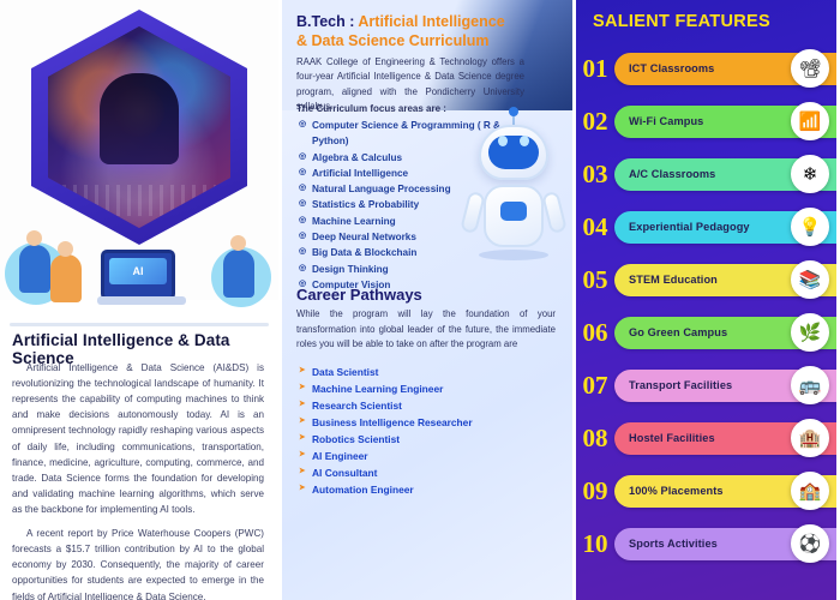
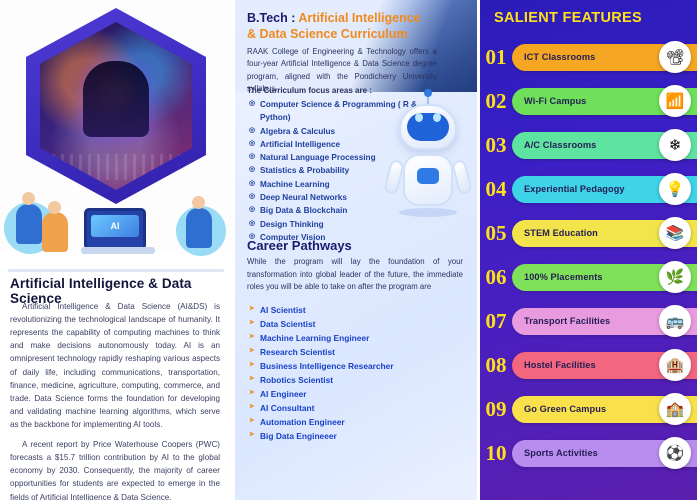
  AI
  Artificial Intelligence & Data Science
  Artificial Intelligence & Data Science (AI&DS) is revolutionizing the technological landscape of humanity. It represents the capability of computing machines to think and make decisions autonomously today. AI is an omnipresent technology rapidly reshaping various aspects of daily life, including communications, transportation, finance, medicine, agriculture, computing, commerce, and trade. Data Science forms the foundation for developing and validating machine learning algorithms, which serve as the backbone for implementing AI tools.
  A recent report by Price Waterhouse Coopers (PWC) forecasts a $15.7 trillion contribution by AI to the global economy by 2030. Consequently, the majority of career opportunities for students are expected to emerge in the fields of Artificial Intelligence & Data Science.
  B.Tech : Artificial Intelligence & Data Science Curriculum
  RAAK College of Engineering & Technology offers a four-year Artificial Intelligence & Data Science degree program, aligned with the Pondicherry University syllabus.
  The Curriculum focus areas are :
  Computer Science & Programming ( R & Python)
  Algebra & Calculus
  Artificial Intelligence
  Natural Language Processing
  Statistics & Probability
  Machine Learning
  Deep Neural Networks
  Big Data & Blockchain
  Design Thinking
  Computer Vision
  Career Pathways
  While the program will lay the foundation of your transformation into global leader of the future, the immediate roles you will be able to take on after the program are
+ AI Scientist
  Data Scientist
  Machine Learning Engineer
  Research Scientist
  Business Intelligence Researcher
  Robotics Scientist
  AI Engineer
  AI Consultant
  Automation Engineer
+ Big Data Engineeer
  SALIENT FEATURES
  01
  ICT Classrooms
  📽
  02
  Wi-Fi Campus
  📶
  03
  A/C Classrooms
  ❄
  04
  Experiential Pedagogy
  💡
  05
  STEM Education
  📚
  06
- Go Green Campus
+ 100% Placements
  🌿
  07
  Transport Facilities
  🚌
  08
  Hostel Facilities
  🏨
  09
- 100% Placements
+ Go Green Campus
  🏫
  10
  Sports Activities
  ⚽
